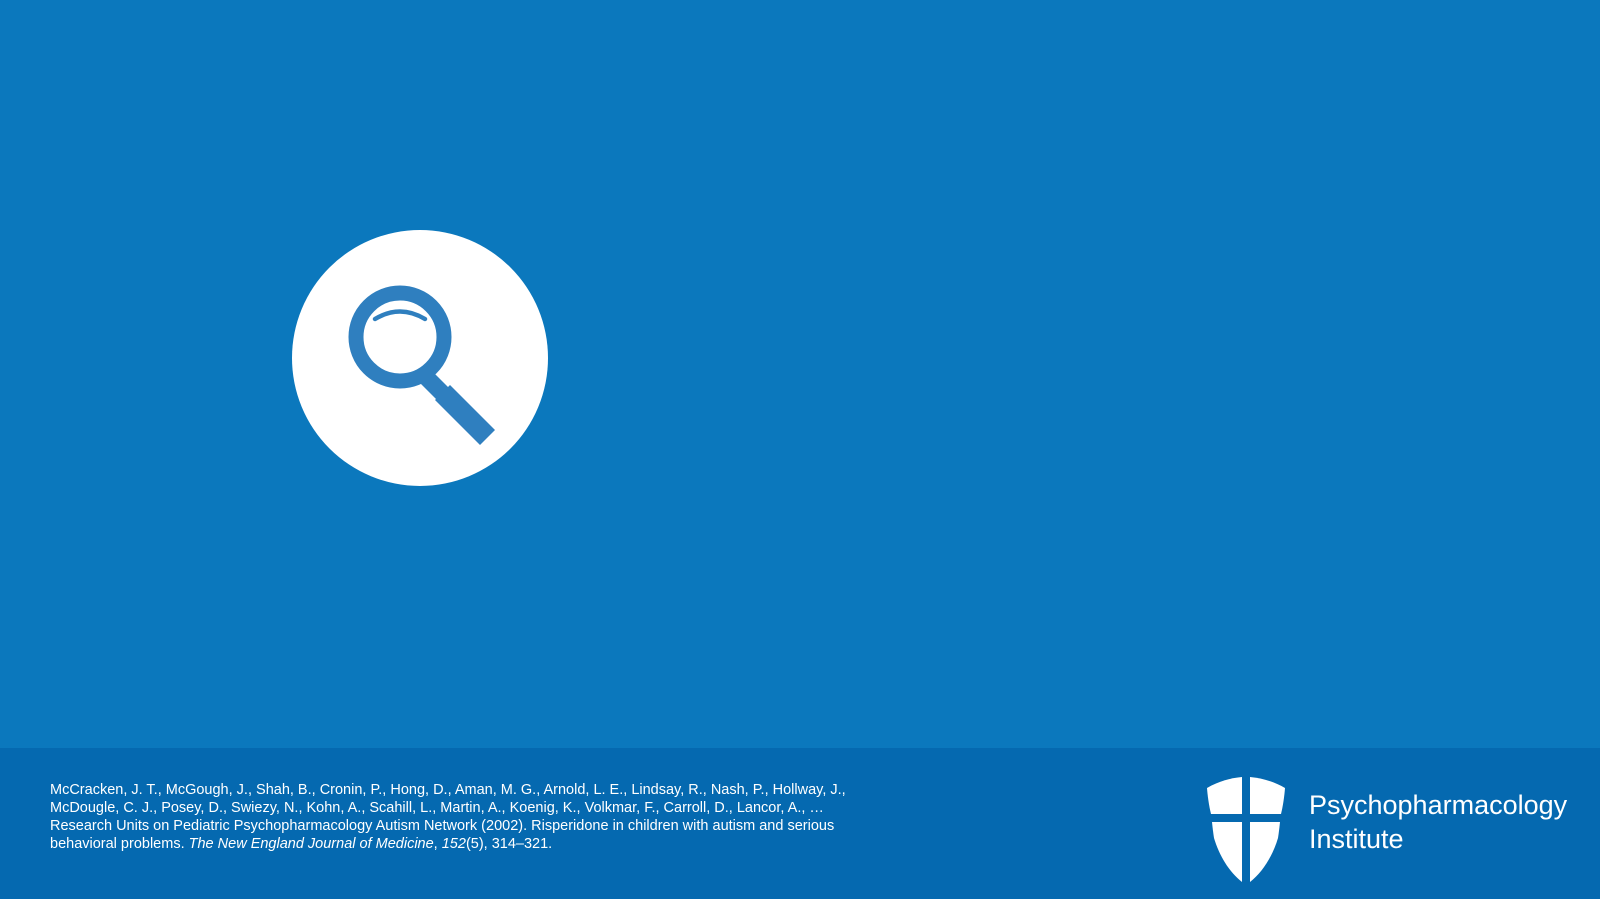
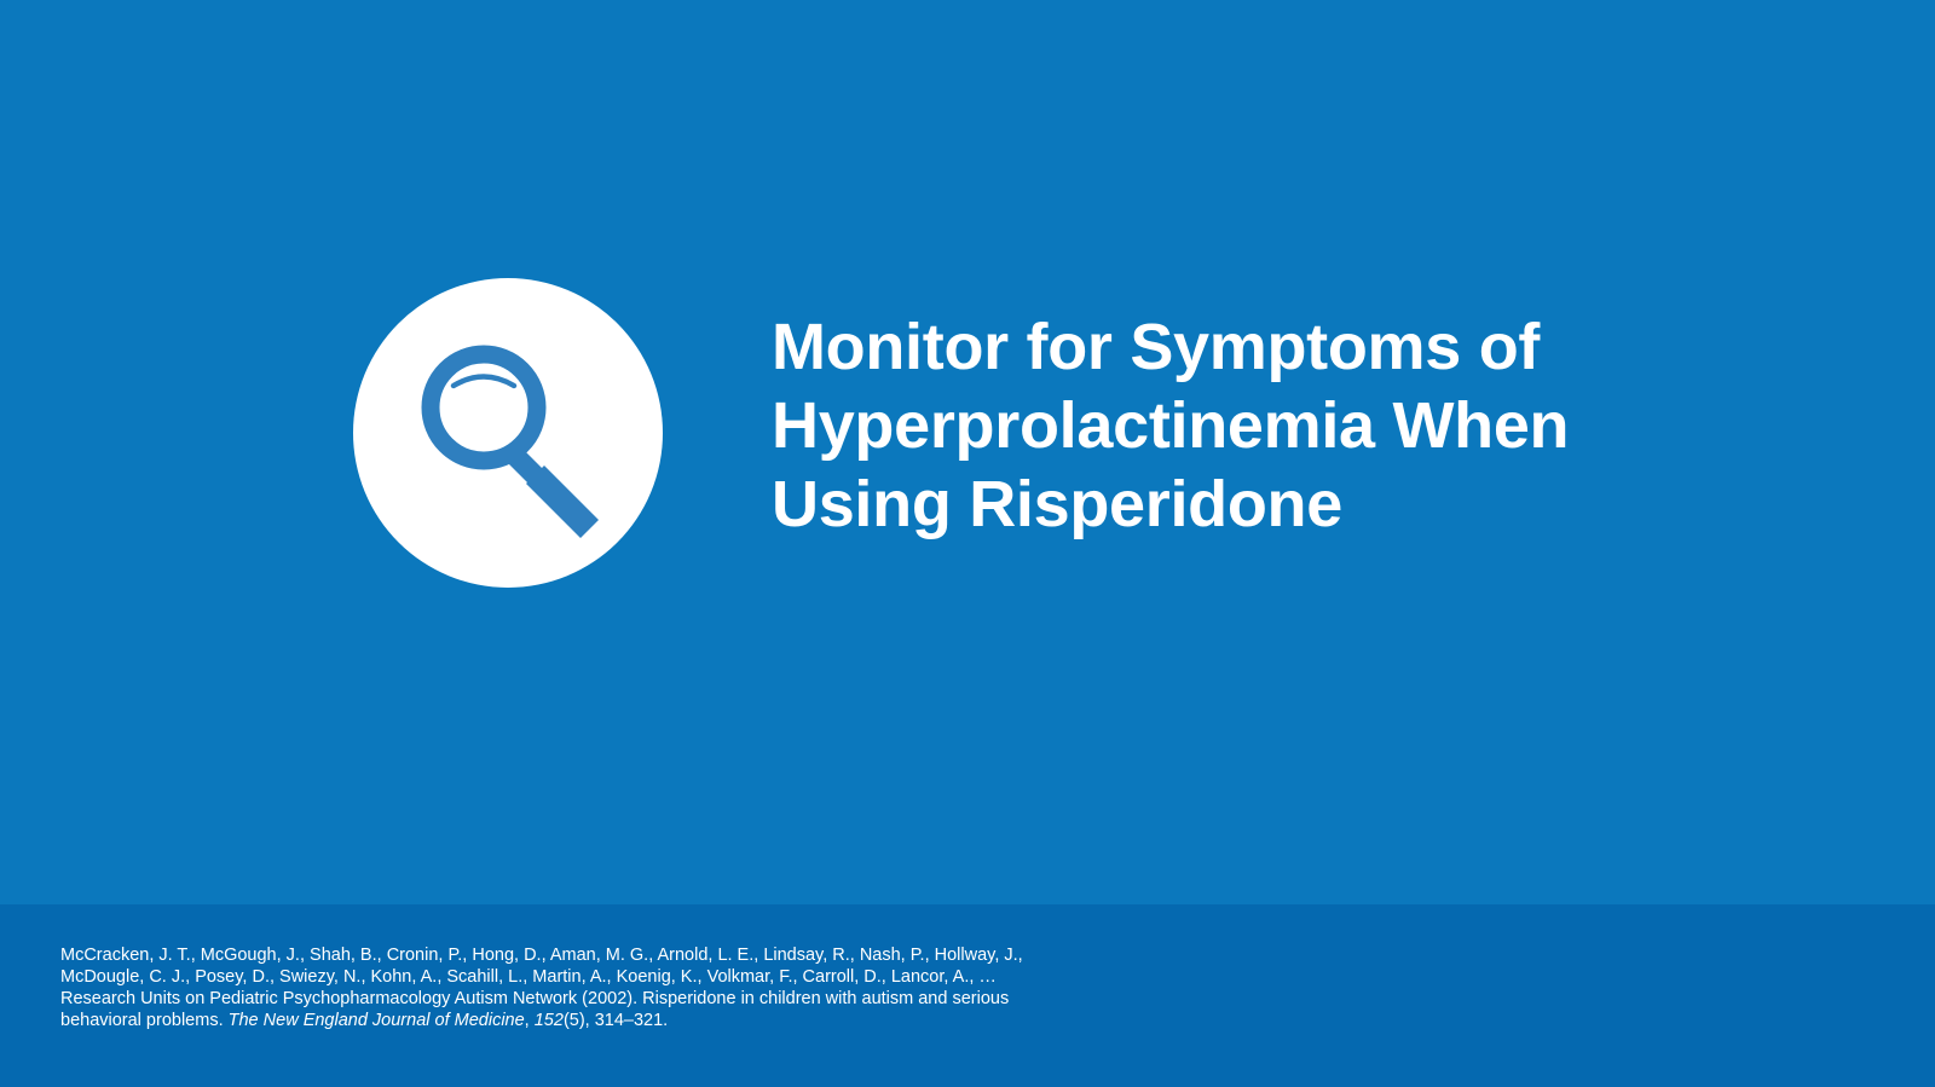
+ Monitor for Symptoms of Hyperprolactinemia When Using Risperidone
  McCracken, J. T., McGough, J., Shah, B., Cronin, P., Hong, D., Aman, M. G., Arnold, L. E., Lindsay, R., Nash, P., Hollway, J., McDougle, C. J., Posey, D., Swiezy, N., Kohn, A., Scahill, L., Martin, A., Koenig, K., Volkmar, F., Carroll, D., Lancor, A., … Research Units on Pediatric Psychopharmacology Autism Network (2002). Risperidone in children with autism and serious behavioral problems. The New England Journal of Medicine, 152(5), 314–321.
- Psychopharmacology
- Institute
